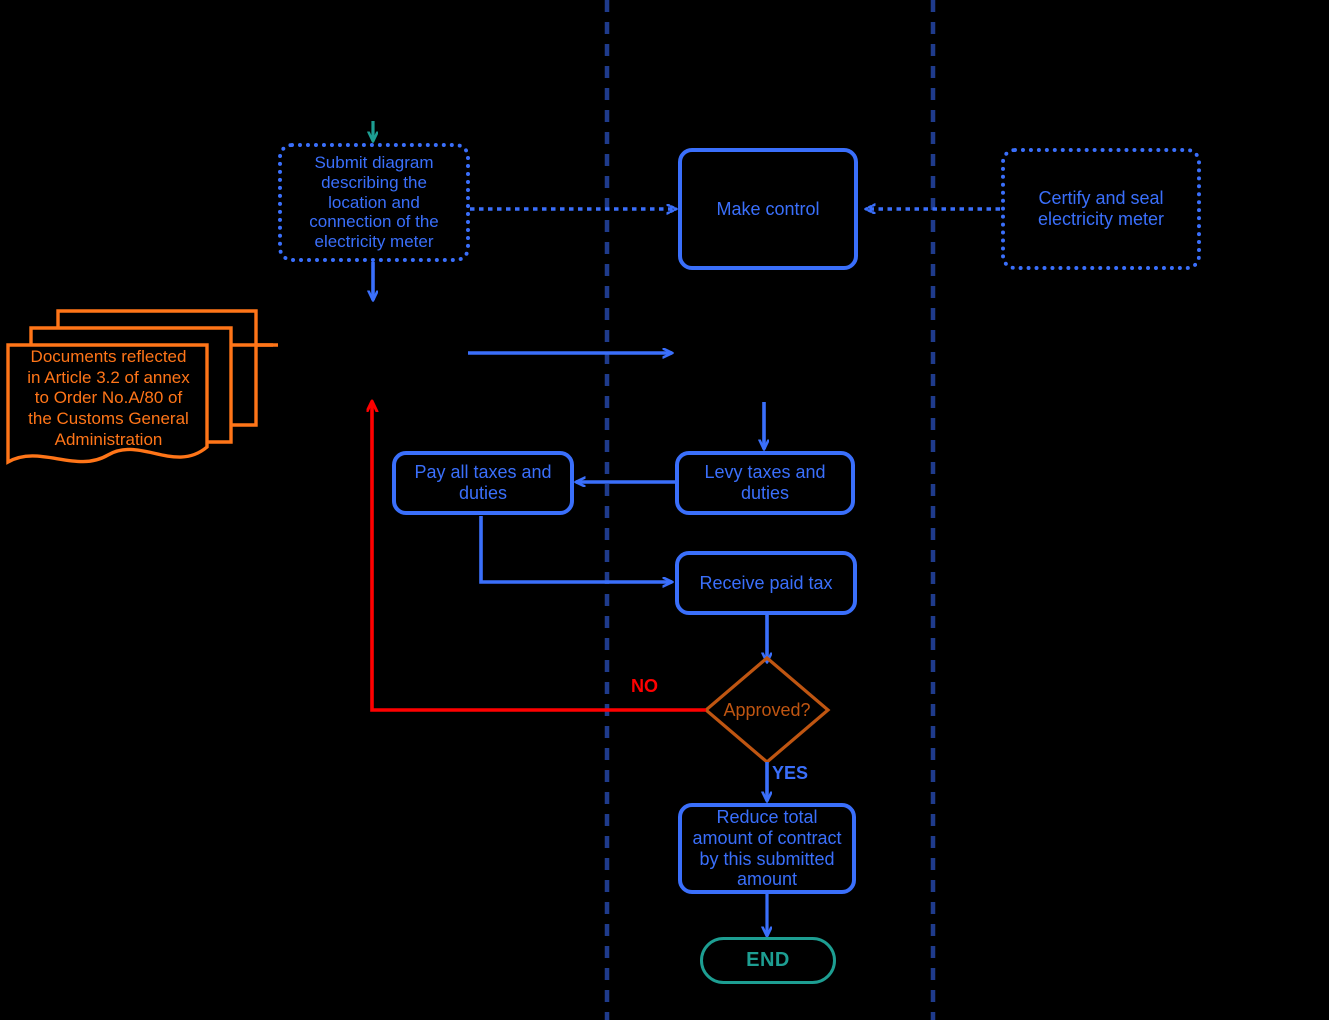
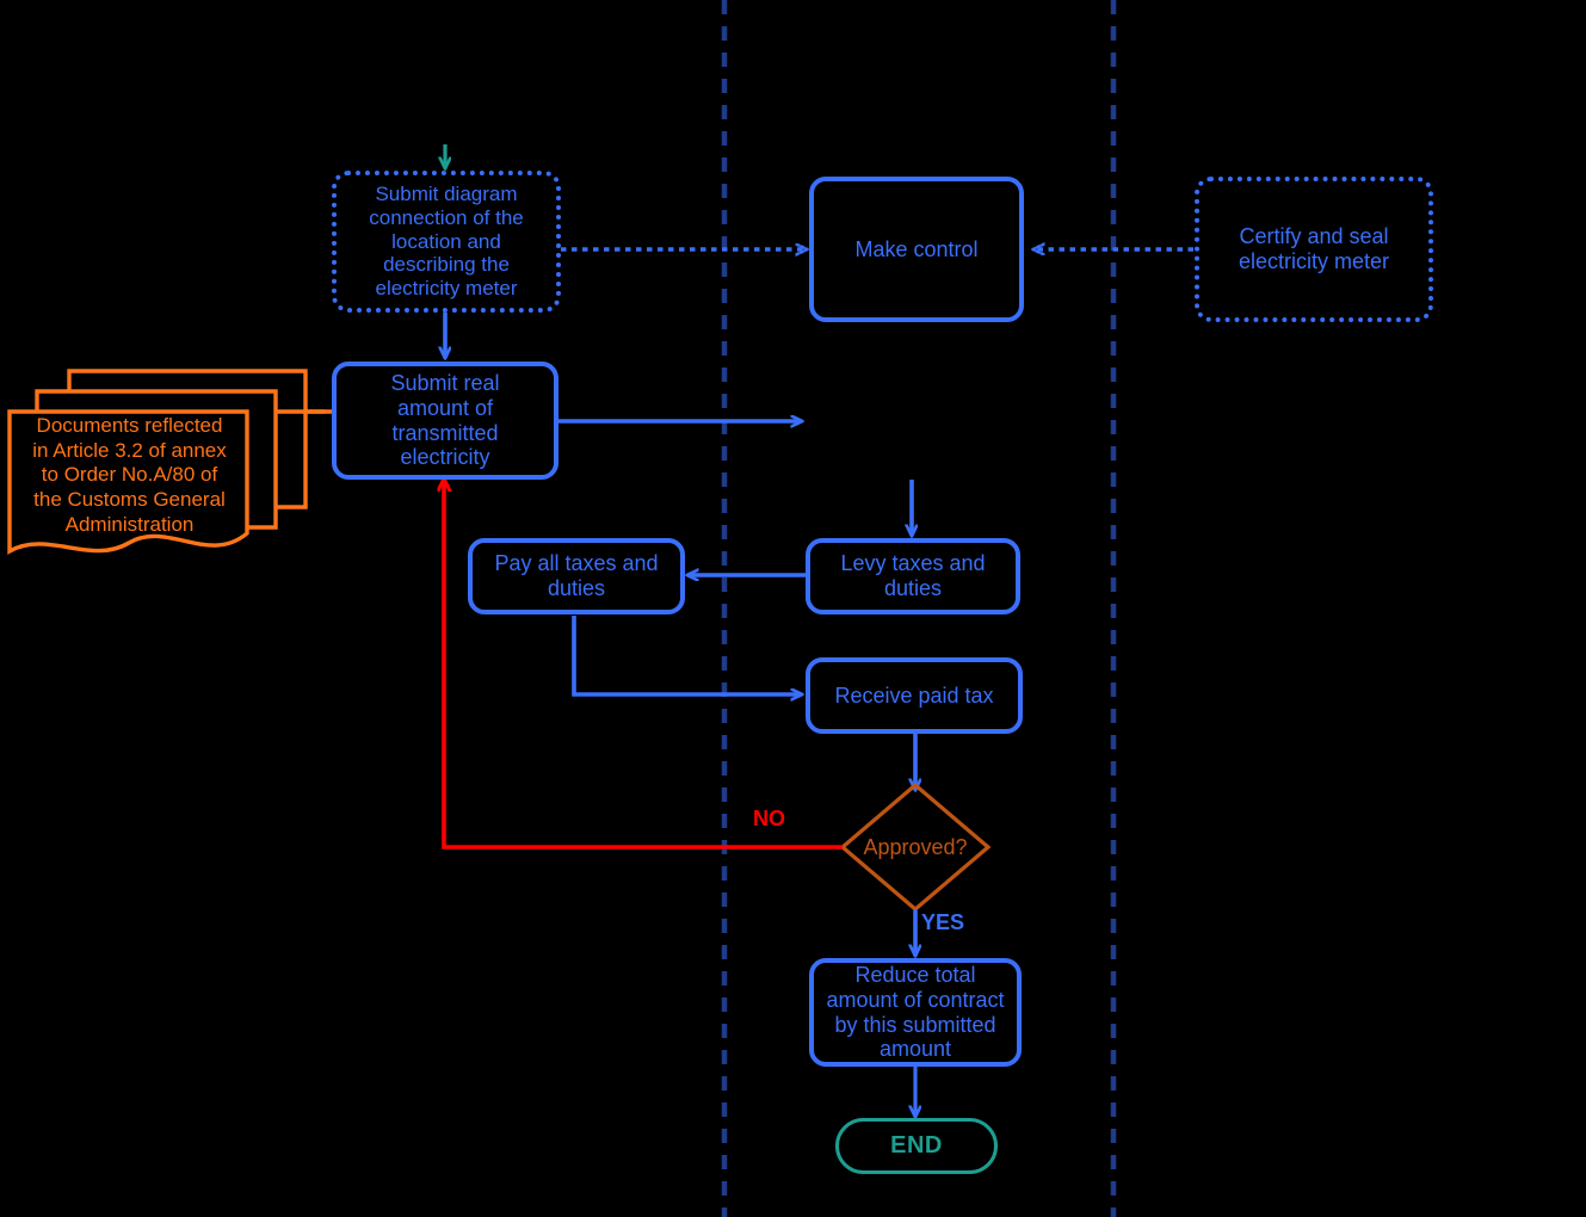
  Submit diagram
- describing the
+ connection of the
  location and
- connection of the
+ describing the
  electricity meter
  Make control
  Certify and seal
  electricity meter
+ Submit real
+ amount of
+ transmitted
+ electricity
  Levy taxes and
  duties
  Pay all taxes and
  duties
  Receive paid tax
  Approved?
  Reduce total
  amount of contract
  by this submitted
  amount
  END
  Documents reflected
  in Article 3.2 of annex
  to Order No.A/80 of
  the Customs General
  Administration
  NO
  YES
